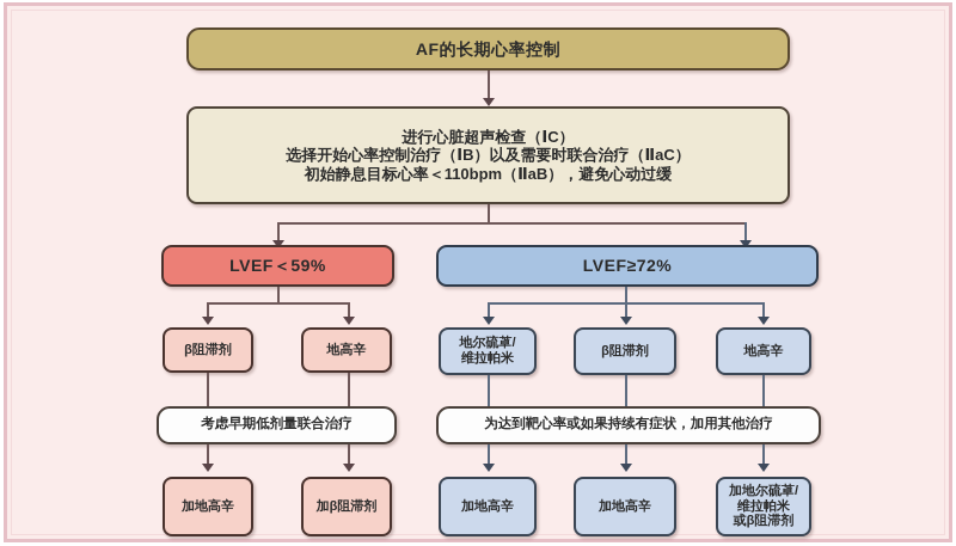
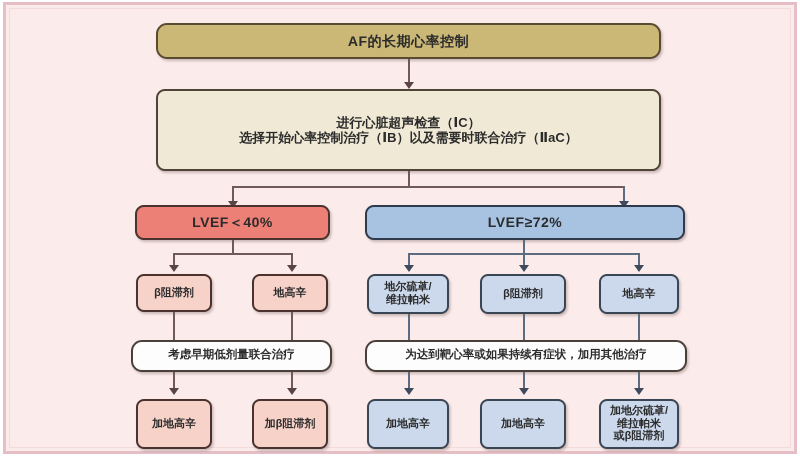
  AF的长期心率控制
  进行心脏超声检查（ⅠC）
  选择开始心率控制治疗（ⅠB）以及需要时联合治疗（ⅡaC）
- 初始静息目标心率＜110bpm（ⅡaB），避免心动过缓
- LVEF＜59%
+ LVEF＜40%
  LVEF≥72%
  β阻滞剂
  地高辛
  地尔硫䓬/
  维拉帕米
  β阻滞剂
  地高辛
  考虑早期低剂量联合治疗
  为达到靶心率或如果持续有症状，加用其他治疗
  加地高辛
  加β阻滞剂
  加地高辛
  加地高辛
  加地尔硫䓬/
  维拉帕米
  或β阻滞剂
